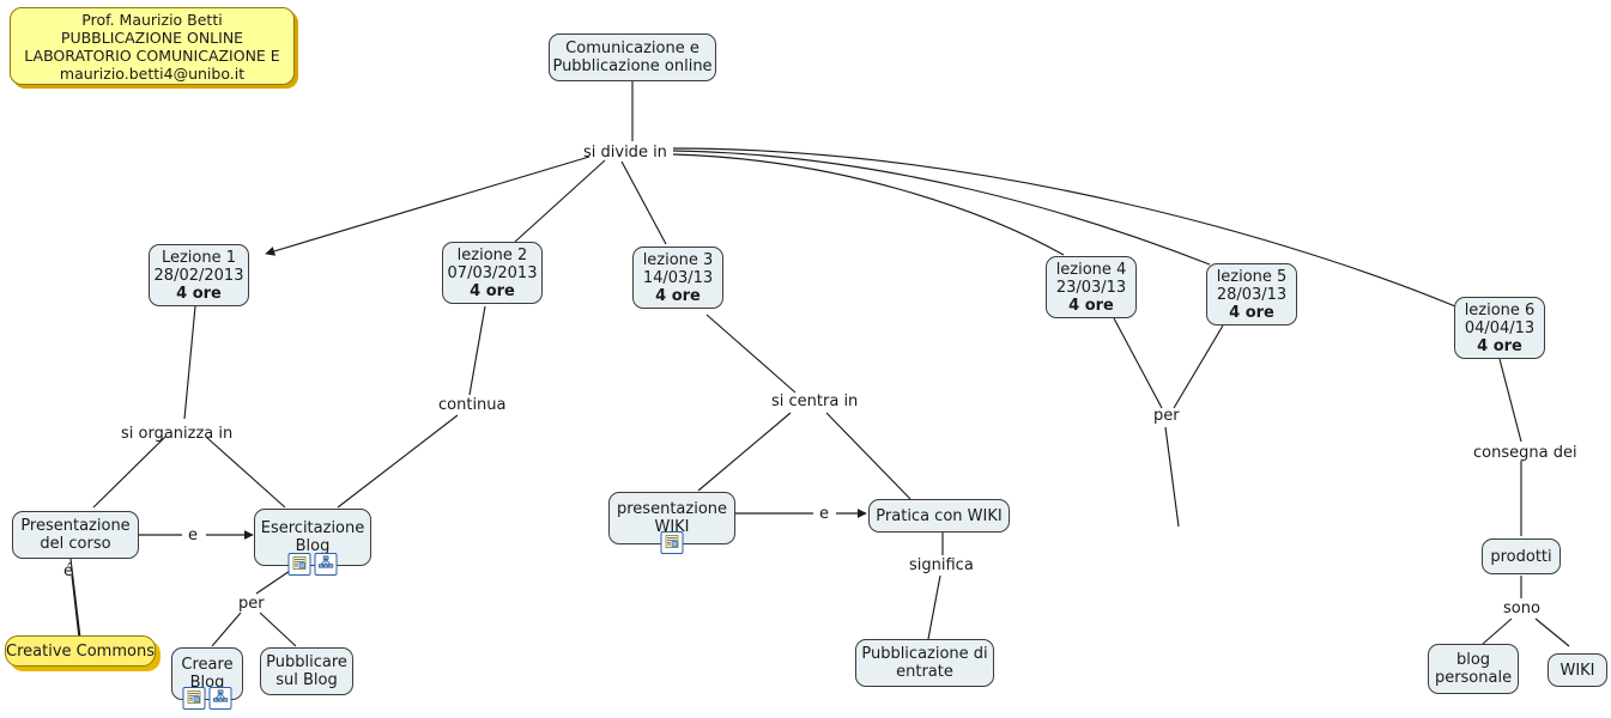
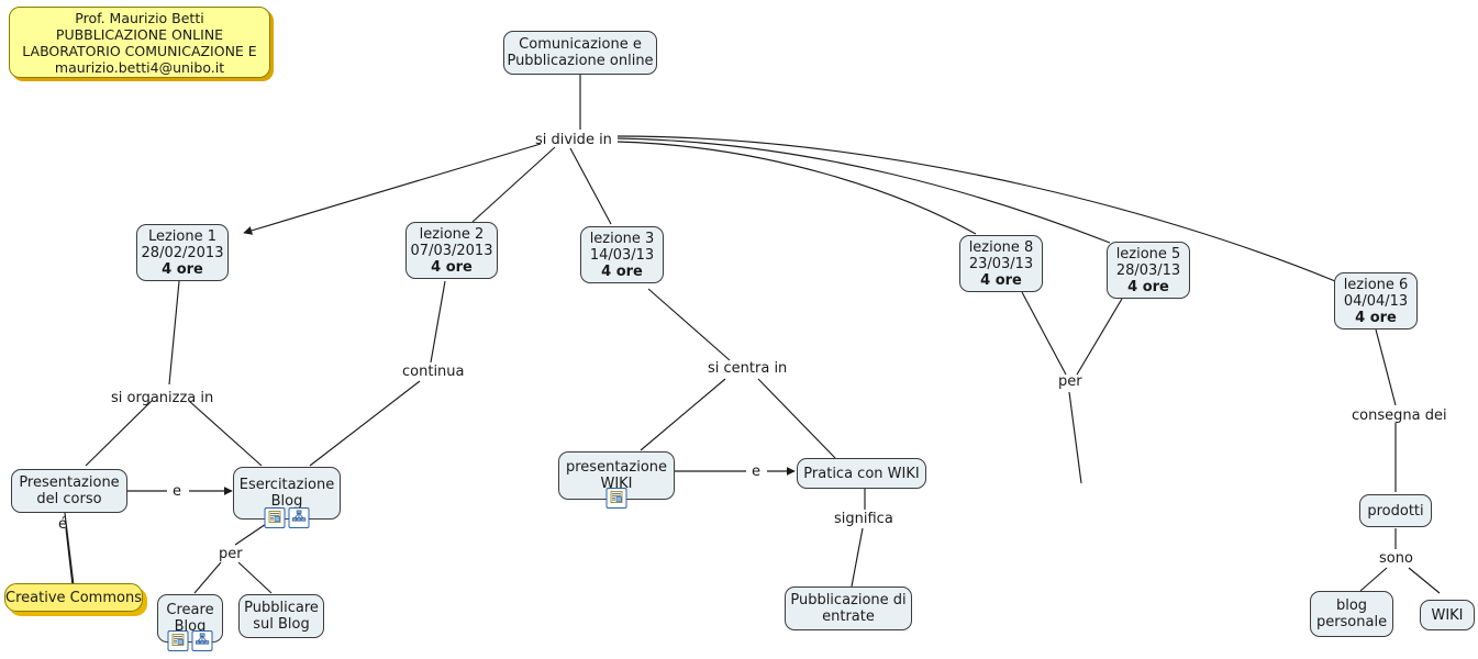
  Prof. Maurizio Betti
  PUBBLICAZIONE ONLINE
  LABORATORIO COMUNICAZIONE E
  maurizio.betti4@unibo.it
  Comunicazione e
  Pubblicazione online
  si divide in
  Lezione 1
  28/02/2013
  4 ore
  lezione 2
  07/03/2013
  4 ore
  lezione 3
  14/03/13
  4 ore
- lezione 4
+ lezione 8
  23/03/13
  4 ore
  lezione 5
  28/03/13
  4 ore
  lezione 6
  04/04/13
  4 ore
  si organizza in
  continua
  si centra in
  per
  consegna dei
  Presentazione
  del corso
  é
  e
  Creative Commons
  Esercitazione
  Blog
  per
  Creare
  Blog
  Pubblicare
  sul Blog
  presentazione
  WIKI
  e
  Pratica con WIKI
  significa
  Pubblicazione di
  entrate
  prodotti
  sono
  blog
  personale
  WIKI
